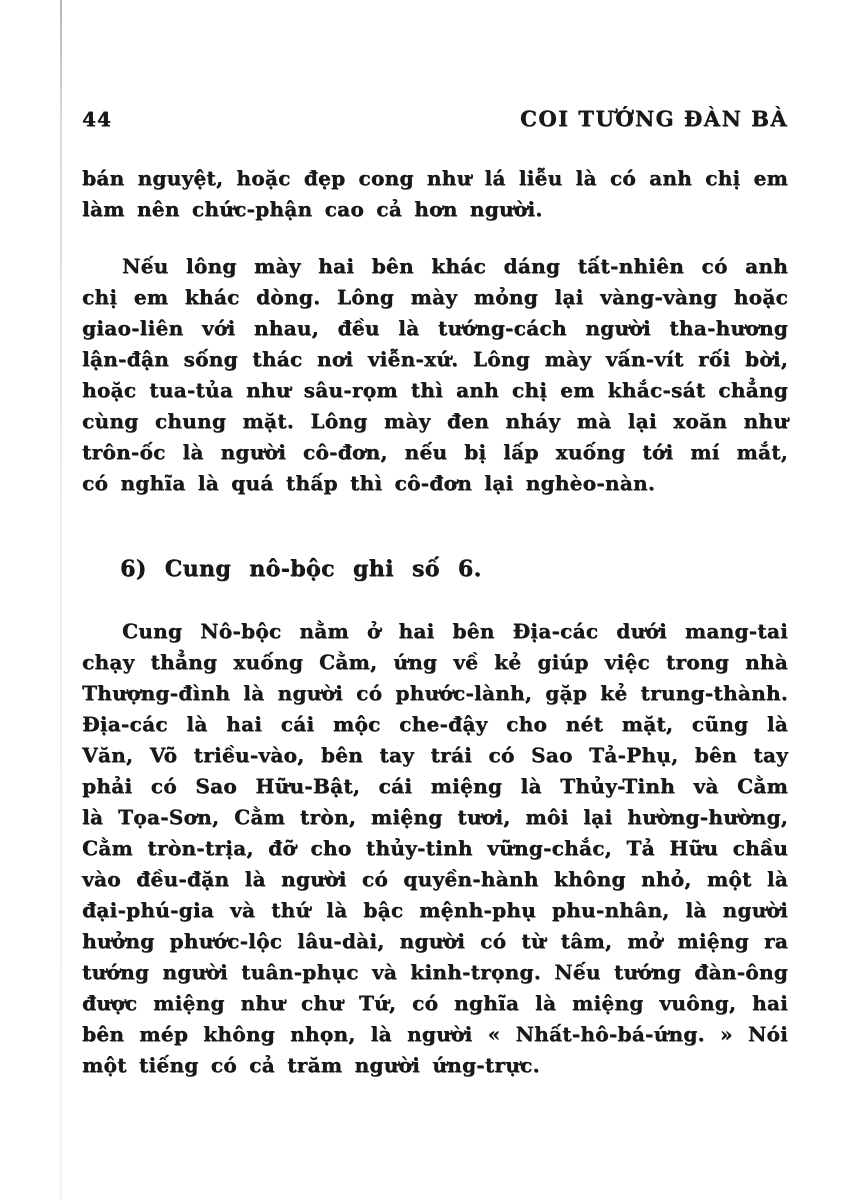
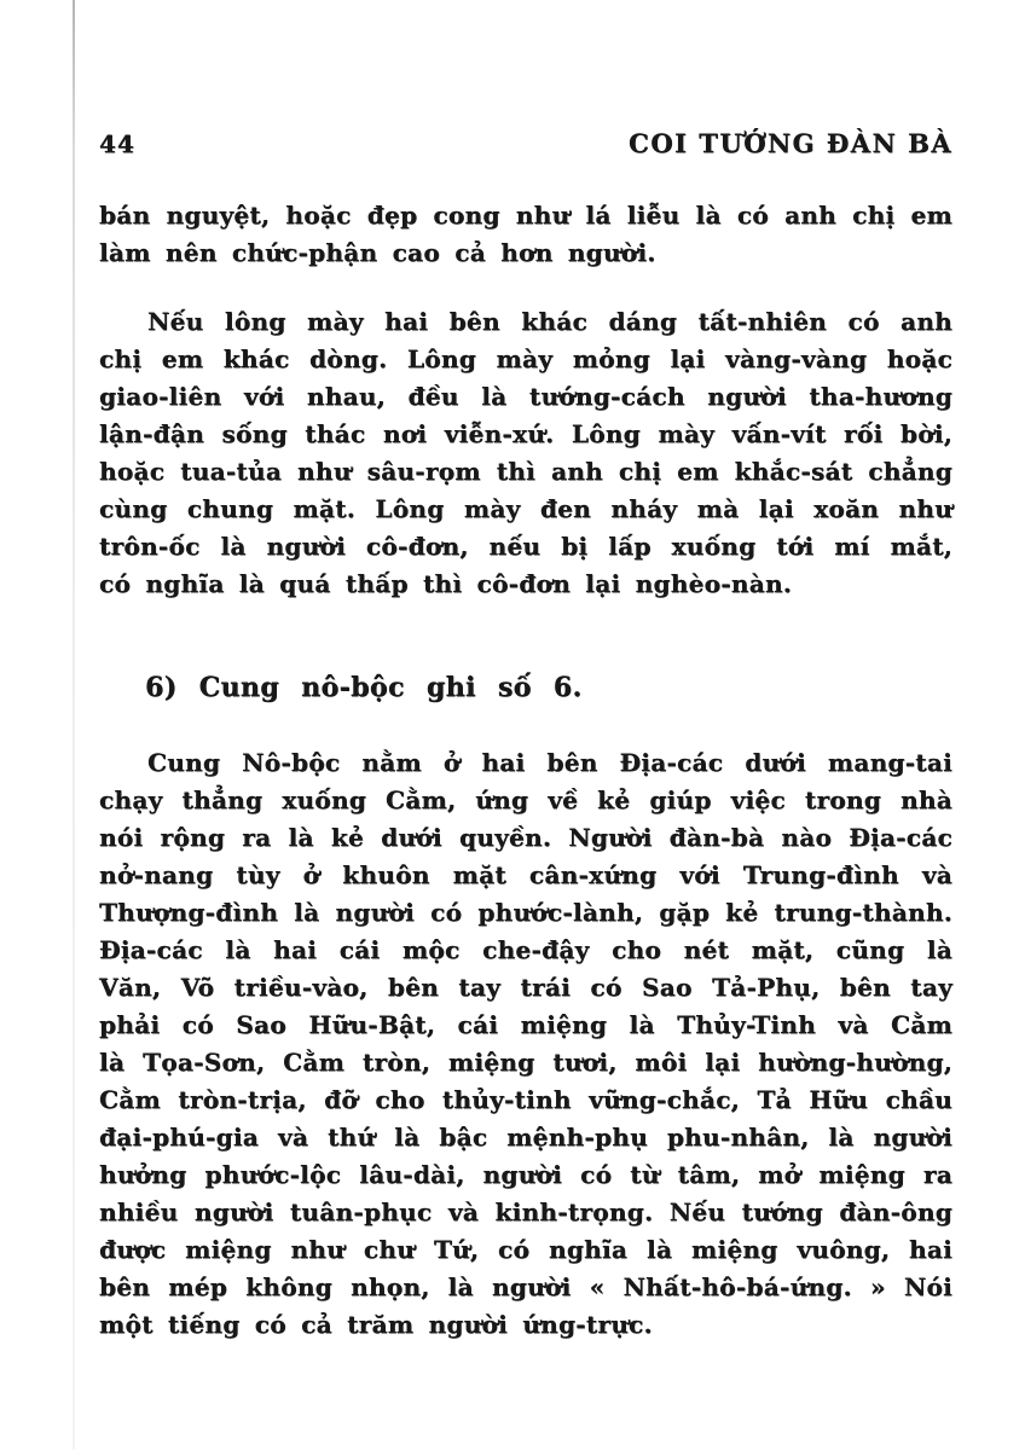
  44
  COI TƯỚNG ĐÀN BÀ
  bán nguyệt, hoặc đẹp cong như lá liễu là có anh chị em
  làm nên chức-phận cao cả hơn người.
  Nếu lông mày hai bên khác dáng tất-nhiên có anh
  chị em khác dòng. Lông mày mỏng lại vàng-vàng hoặc
  giao-liên với nhau, đều là tướng-cách người tha-hương
  lận-đận sống thác nơi viễn-xứ. Lông mày vấn-vít rối bời,
  hoặc tua-tủa như sâu-rọm thì anh chị em khắc-sát chẳng
  cùng chung mặt. Lông mày đen nháy mà lại xoăn như
  trôn-ốc là người cô-đơn, nếu bị lấp xuống tới mí mắt,
  có nghĩa là quá thấp thì cô-đơn lại nghèo-nàn.
  6) Cung nô-bộc ghi số 6.
  Cung Nô-bộc nằm ở hai bên Địa-các dưới mang-tai
  chạy thẳng xuống Cằm, ứng về kẻ giúp việc trong nhà
+ nói rộng ra là kẻ dưới quyền. Người đàn-bà nào Địa-các
+ nở-nang tùy ở khuôn mặt cân-xứng với Trung-đình và
  Thượng-đình là người có phước-lành, gặp kẻ trung-thành.
  Địa-các là hai cái mộc che-đậy cho nét mặt, cũng là
  Văn, Võ triều-vào, bên tay trái có Sao Tả-Phụ, bên tay
  phải có Sao Hữu-Bật, cái miệng là Thủy-Tinh và Cằm
  là Tọa-Sơn, Cằm tròn, miệng tươi, môi lại hường-hường,
  Cằm tròn-trịa, đỡ cho thủy-tinh vững-chắc, Tả Hữu chầu
- vào đều-đặn là người có quyền-hành không nhỏ, một là
  đại-phú-gia và thứ là bậc mệnh-phụ phu-nhân, là người
  hưởng phước-lộc lâu-dài, người có từ tâm, mở miệng ra
- tướng người tuân-phục và kinh-trọng. Nếu tướng đàn-ông
+ nhiều người tuân-phục và kinh-trọng. Nếu tướng đàn-ông
  được miệng như chư Tứ, có nghĩa là miệng vuông, hai
  bên mép không nhọn, là người « Nhất-hô-bá-ứng. » Nói
  một tiếng có cả trăm người ứng-trực.
